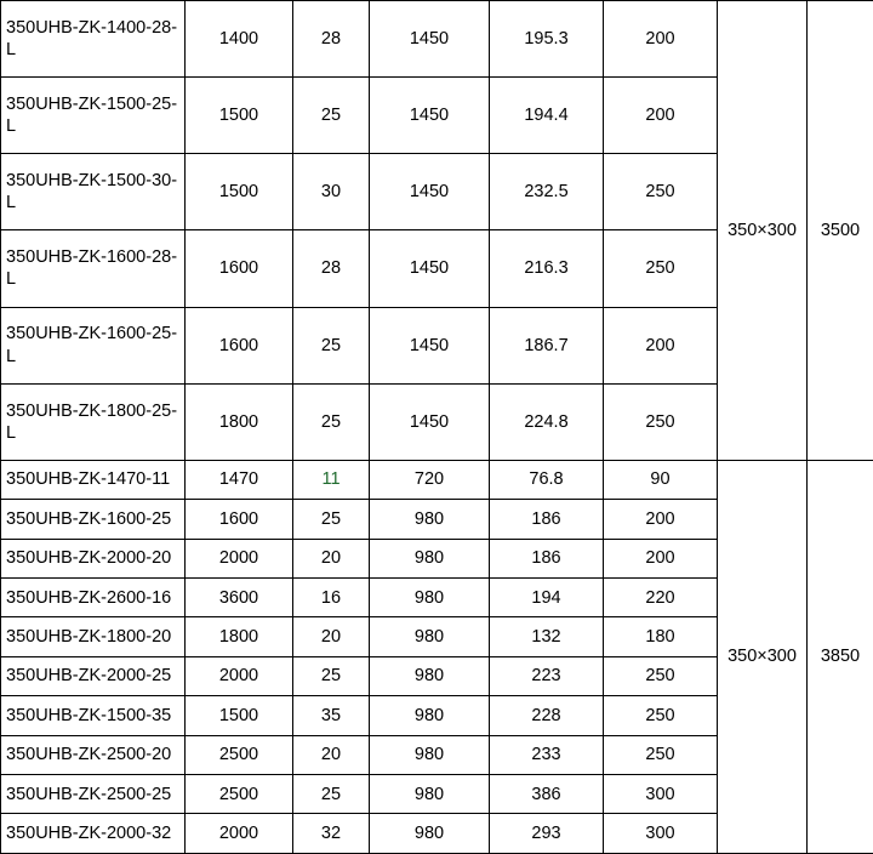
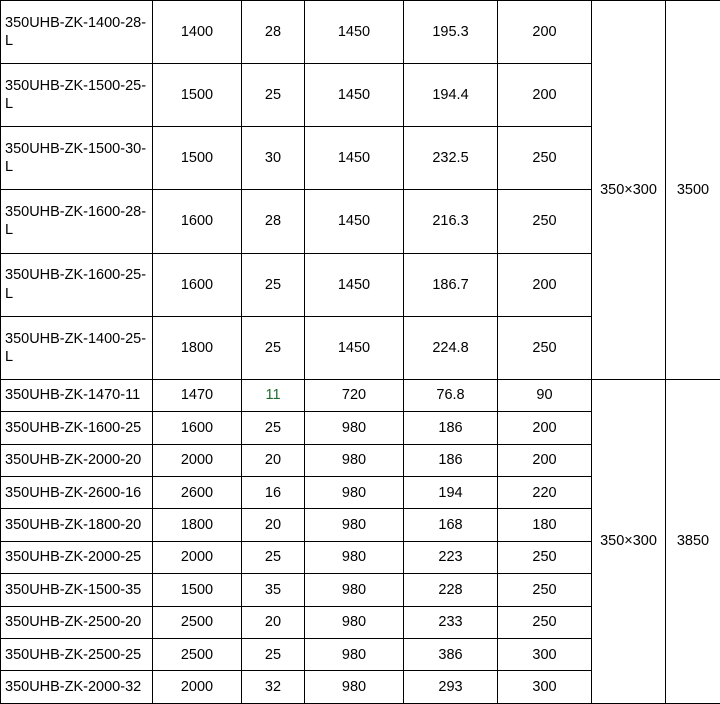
  350UHB-ZK-1400-28-L	1400	28	1450	195.3	200	350×300	3500
  350UHB-ZK-1500-25-L	1500	25	1450	194.4	200
  350UHB-ZK-1500-30-L	1500	30	1450	232.5	250
  350UHB-ZK-1600-28-L	1600	28	1450	216.3	250
  350UHB-ZK-1600-25-L	1600	25	1450	186.7	200
- 350UHB-ZK-1800-25-L	1800	25	1450	224.8	250
+ 350UHB-ZK-1400-25-L	1800	25	1450	224.8	250
  350UHB-ZK-1470-11	1470	11	720	76.8	90	350×300	3850
  350UHB-ZK-1600-25	1600	25	980	186	200
  350UHB-ZK-2000-20	2000	20	980	186	200
- 350UHB-ZK-2600-16	3600	16	980	194	220
+ 350UHB-ZK-2600-16	2600	16	980	194	220
- 350UHB-ZK-1800-20	1800	20	980	132	180
+ 350UHB-ZK-1800-20	1800	20	980	168	180
  350UHB-ZK-2000-25	2000	25	980	223	250
  350UHB-ZK-1500-35	1500	35	980	228	250
  350UHB-ZK-2500-20	2500	20	980	233	250
  350UHB-ZK-2500-25	2500	25	980	386	300
  350UHB-ZK-2000-32	2000	32	980	293	300
